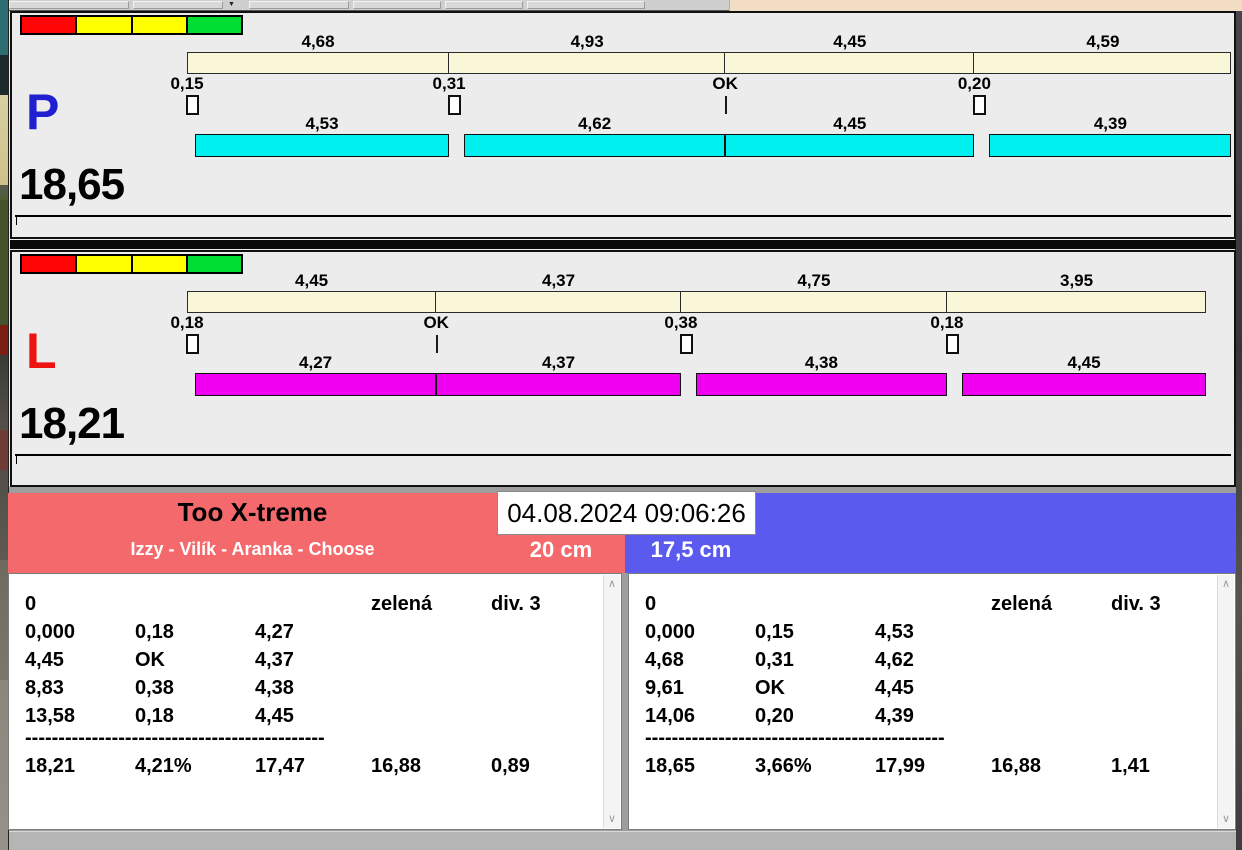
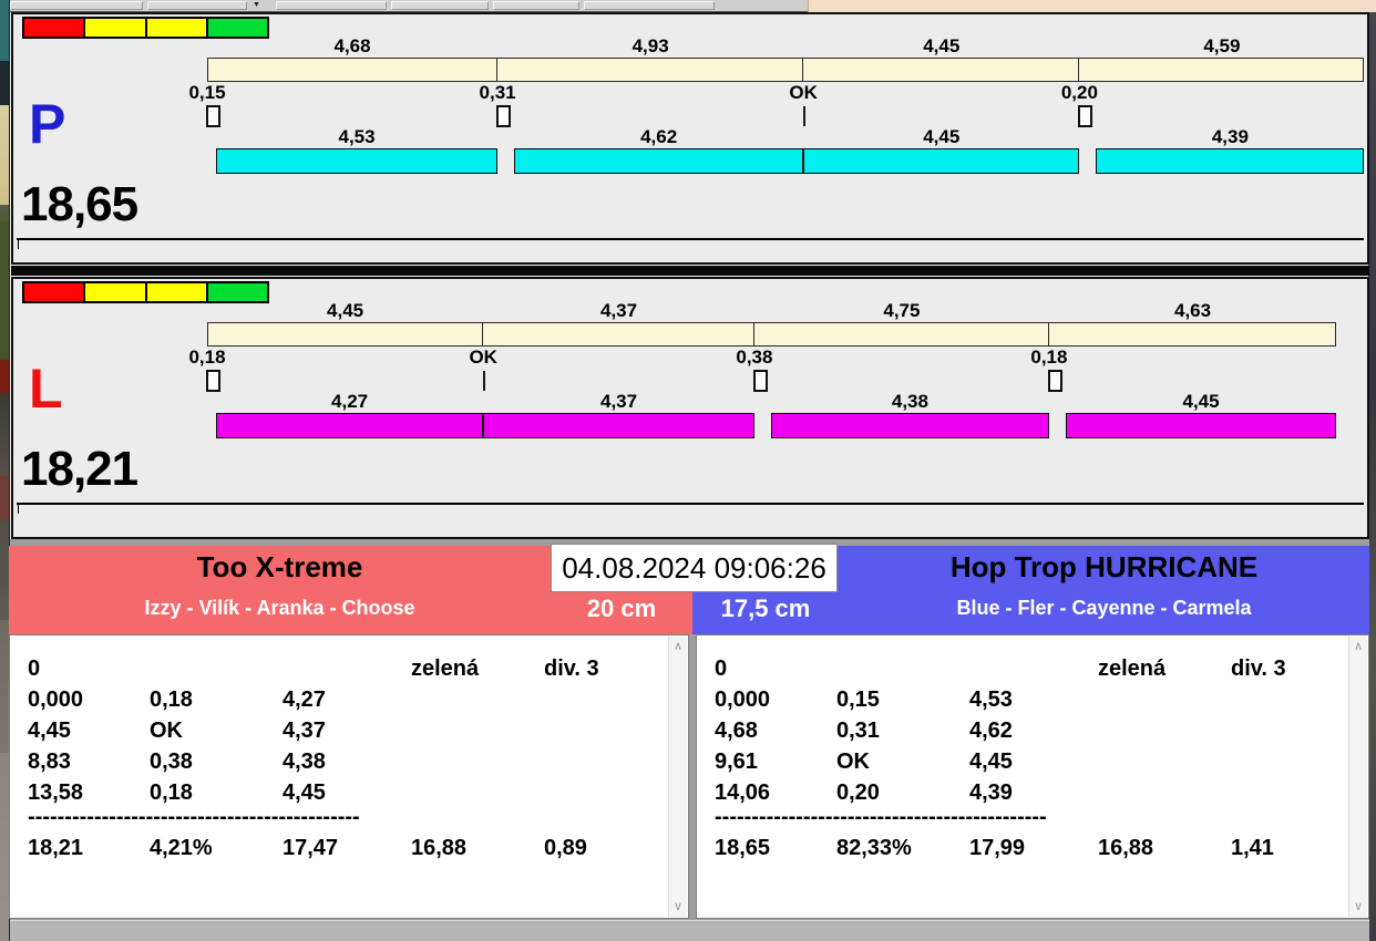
  P
  18,65
  4,68
  0,15
  4,53
  4,93
  0,31
  4,62
  4,45
  OK
  4,45
  4,59
  0,20
  4,39
  L
  18,21
  4,45
  0,18
  4,27
  4,37
  OK
  4,37
  4,75
  0,38
  4,38
- 3,95
+ 4,63
  0,18
  4,45
  Too X-treme
  Izzy - Vilík - Aranka - Choose
  20 cm
+ Hop Trop HURRICANE
+ Blue - Fler - Cayenne - Carmela
  17,5 cm
  04.08.2024 09:06:26
  0
  zelená
  div. 3
  0,000
  0,18
  4,27
  4,45
  OK
  4,37
  8,83
  0,38
  4,38
  13,58
  0,18
  4,45
  ---------------------------------------------
  18,21
  4,21%
  17,47
  16,88
  0,89
  ∧
  ∨
  0
  zelená
  div. 3
  0,000
  0,15
  4,53
  4,68
  0,31
  4,62
  9,61
  OK
  4,45
  14,06
  0,20
  4,39
  ---------------------------------------------
  18,65
- 3,66%
+ 82,33%
  17,99
  16,88
  1,41
  ∧
  ∨
